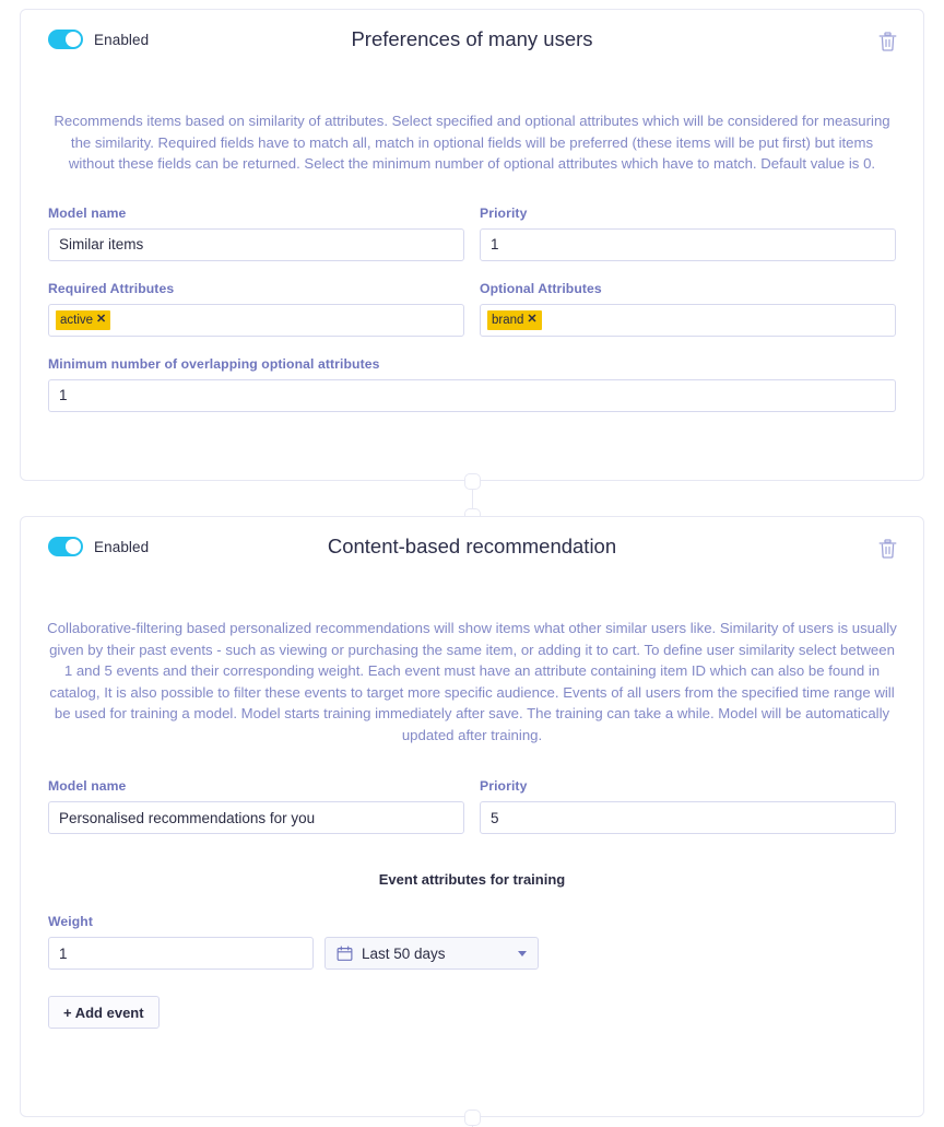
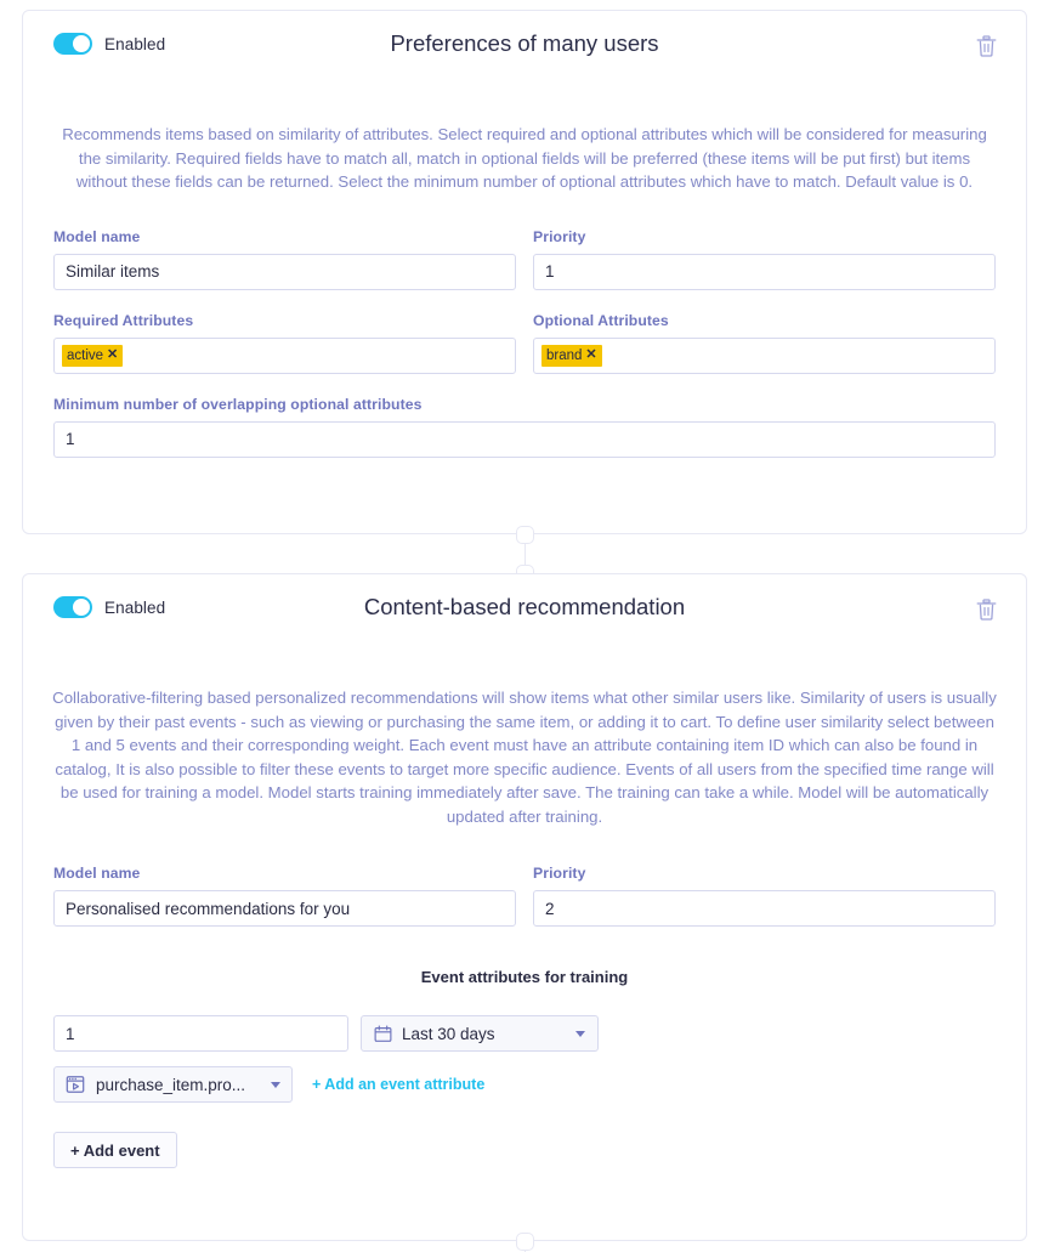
  Enabled
  Preferences of many users
- Recommends items based on similarity of attributes. Select specified and optional attributes which will be considered for measuring the similarity. Required fields have to match all, match in optional fields will be preferred (these items will be put first) but items without these fields can be returned. Select the minimum number of optional attributes which have to match. Default value is 0.
+ Recommends items based on similarity of attributes. Select required and optional attributes which will be considered for measuring the similarity. Required fields have to match all, match in optional fields will be preferred (these items will be put first) but items without these fields can be returned. Select the minimum number of optional attributes which have to match. Default value is 0.
  Model name
  Similar items
  Priority
  1
  Required Attributes
  active
  ✕
  Optional Attributes
  brand
  ✕
  Minimum number of overlapping optional attributes
  1
  Enabled
  Content-based recommendation
  Collaborative-filtering based personalized recommendations will show items what other similar users like. Similarity of users is usually given by their past events - such as viewing or purchasing the same item, or adding it to cart. To define user similarity select between 1 and 5 events and their corresponding weight. Each event must have an attribute containing item ID which can also be found in catalog, It is also possible to filter these events to target more specific audience. Events of all users from the specified time range will be used for training a model. Model starts training immediately after save. The training can take a while. Model will be automatically updated after training.
  Model name
  Personalised recommendations for you
  Priority
- 5
+ 2
  Event attributes for training
- Weight
  1
- Last 50 days
+ Last 30 days
+ purchase_item.pro...
+ + Add an event attribute
  + Add event
